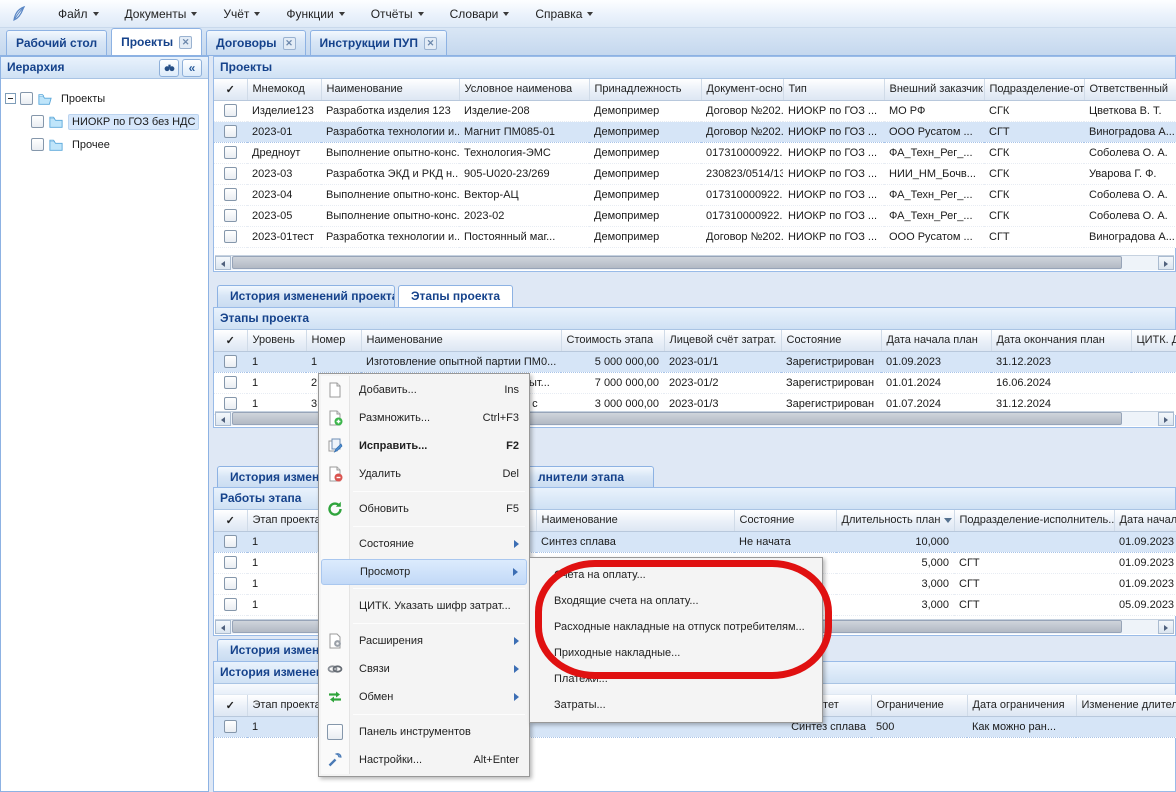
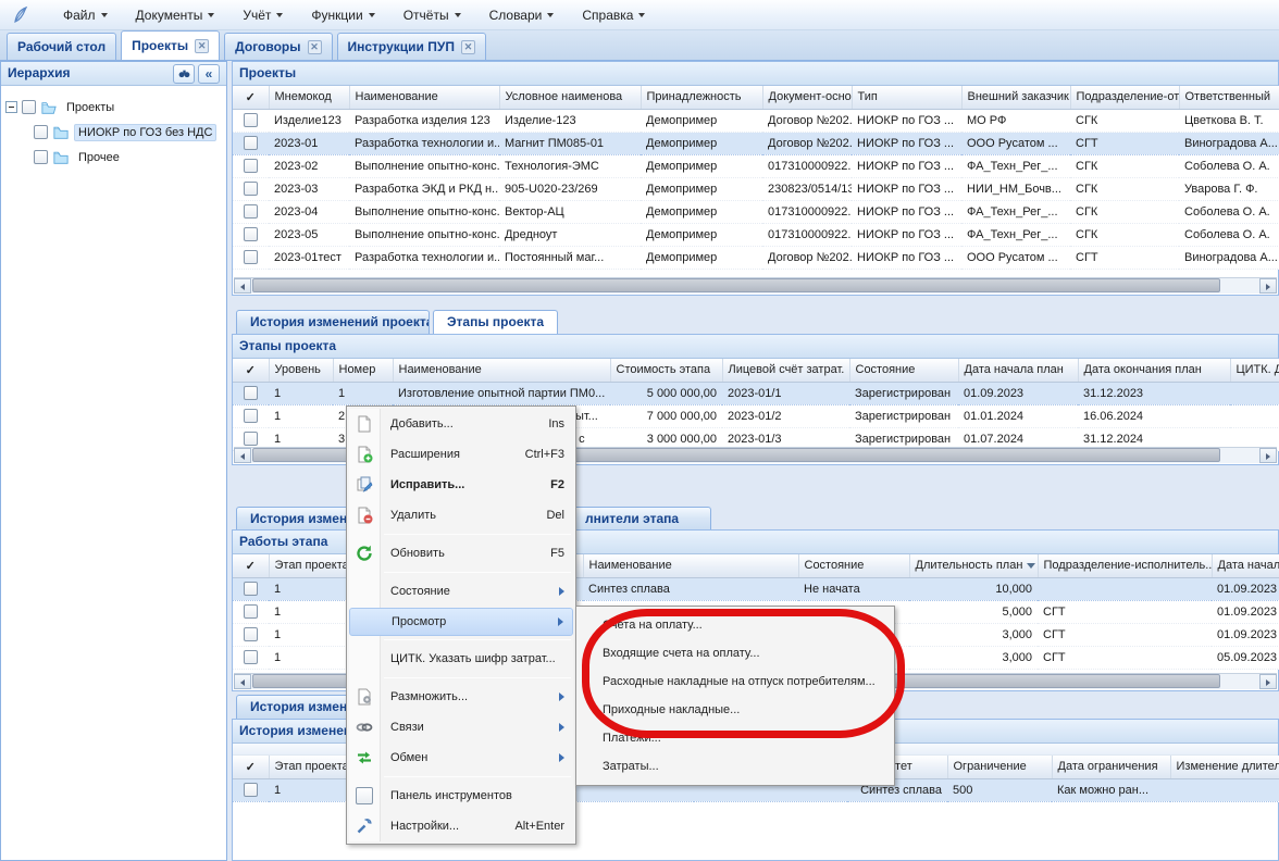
  Файл
  Документы
  Учёт
  Функции
  Отчёты
  Словари
  Справка
  Рабочий стол
  Проекты
  ✕
  Договоры
  ✕
  Инструкции ПУП
  ✕
  Иерархия
  «
  Проекты
  НИОКР по ГОЗ без НДС
  Прочее
  Проекты
  ✓	Мнемокод	Наименование	Условное наименова	Принадлежность	Документ-осно	Тип	Внешний заказчик	Подразделение-от	Ответственный
- 	Изделие123	Разработка изделия 123	Изделие-208	Демопример	Договор №202.	НИОКР по ГОЗ ...	МО РФ	СГК	Цветкова В. Т.
+ 	Изделие123	Разработка изделия 123	Изделие-123	Демопример	Договор №202.	НИОКР по ГОЗ ...	МО РФ	СГК	Цветкова В. Т.
  	2023-01	Разработка технологии и..	Магнит ПМ085-01	Демопример	Договор №202.	НИОКР по ГОЗ ...	ООО Русатом ...	СГТ	Виноградова А...
- 	Дредноут	Выполнение опытно-конс.	Технология-ЭМС	Демопример	017310000922.	НИОКР по ГОЗ ...	ФА_Техн_Рег_...	СГК	Соболева О. А.
+ 	2023-02	Выполнение опытно-конс.	Технология-ЭМС	Демопример	017310000922.	НИОКР по ГОЗ ...	ФА_Техн_Рег_...	СГК	Соболева О. А.
  	2023-03	Разработка ЭКД и РКД н..	905-U020-23/269	Демопример	230823/0514/13	НИОКР по ГОЗ ...	НИИ_НМ_Бочв...	СГК	Уварова Г. Ф.
  	2023-04	Выполнение опытно-конс.	Вектор-АЦ	Демопример	017310000922.	НИОКР по ГОЗ ...	ФА_Техн_Рег_...	СГК	Соболева О. А.
- 	2023-05	Выполнение опытно-конс.	2023-02	Демопример	017310000922.	НИОКР по ГОЗ ...	ФА_Техн_Рег_...	СГК	Соболева О. А.
+ 	2023-05	Выполнение опытно-конс.	Дредноут	Демопример	017310000922.	НИОКР по ГОЗ ...	ФА_Техн_Рег_...	СГК	Соболева О. А.
  	2023-01тест	Разработка технологии и..	Постоянный маг...	Демопример	Договор №202.	НИОКР по ГОЗ ...	ООО Русатом ...	СГТ	Виноградова А...
  История изменений проект
  Этапы проекта
  Этапы проекта
  ✓	Уровень	Номер	Наименование	Стоимость этапа	Лицевой счёт затрат.	Состояние	Дата начала план	Дата окончания план	ЦИТК.
  	1	1	Изготовление опытной партии ПМ0...	5 000 000,00	2023-01/1	Зарегистрирован	01.09.2023	31.12.2023
  	1	2	ыт...	7 000 000,00	2023-01/2	Зарегистрирован	01.01.2024	16.06.2024
  	1	3	с	3 000 000,00	2023-01/3	Зарегистрирован	01.07.2024	31.12.2024
  История измен
  лнители этапа
  Работы этапа
  ✓	Этап проект		Наименование	Состояние	Длительность план	Подразделение-исполнитель..	Дата начал
  	1		Синтез сплава	Не начата	10,000		01.09.2023
  	1				3,000	СГТ	01.09.2023
  	1				3,000	СГТ	05.09.2023
  История измен
  История измене
  ✓	Этап проект			тет	Ограничение	Дата ограничения	Изменение длител
  	1			Синтез сплава	500	Как можно ран...
  Добавить...
  Ins
- Размножить...
+ Расширения
  Ctrl+F3
  Исправить...
  F2
  Удалить
  Del
  Обновить
  F5
  Состояние
  Просмотр
  ЦИТК. Указать шифр затрат...
- Расширения
+ Размножить...
  Связи
  Обмен
  Панель инструментов
  Настройки...
  Alt+Enter
  Счета на оплату...
  Входящие счета на оплату...
  Расходные накладные на отпуск потребителям...
  Приходные накладные...
  Платежи...
  Затраты...
